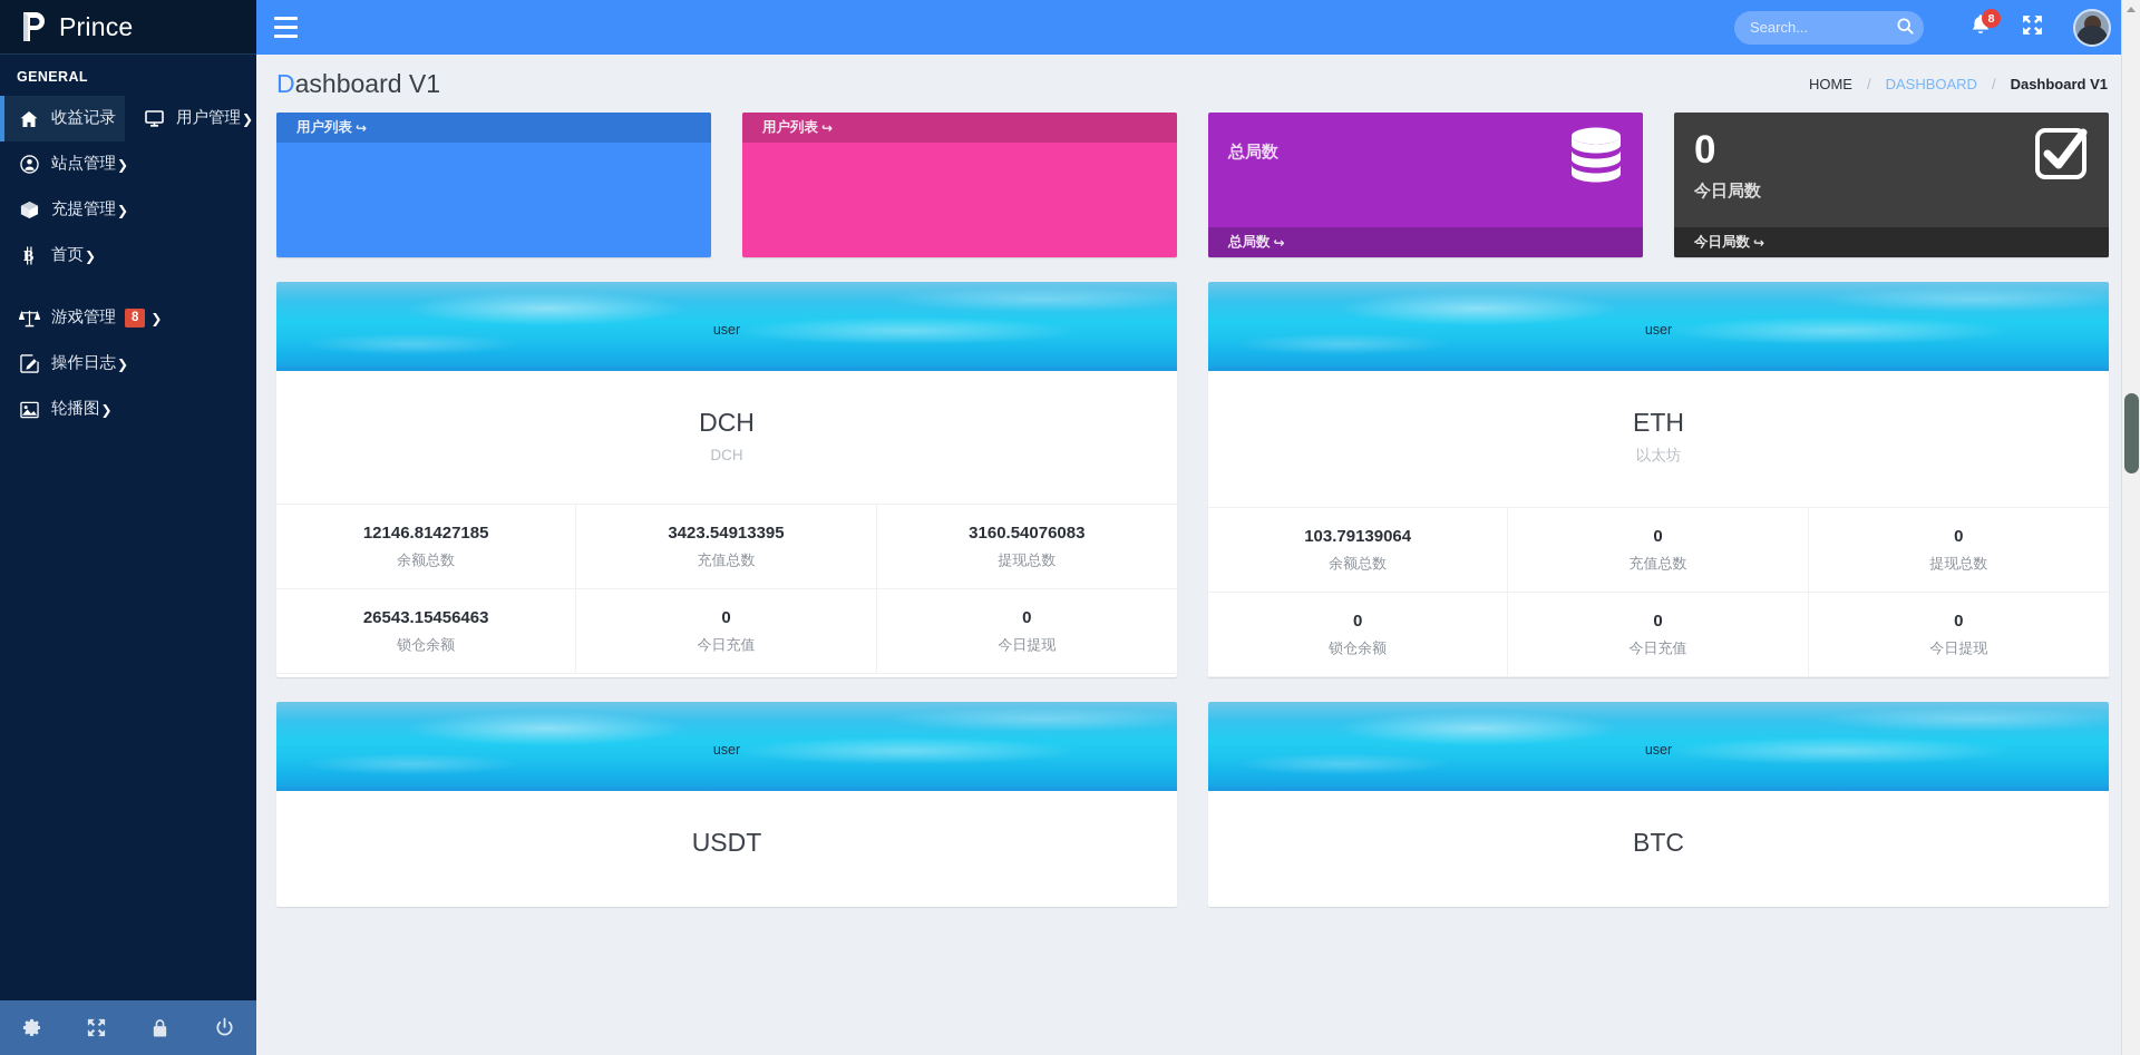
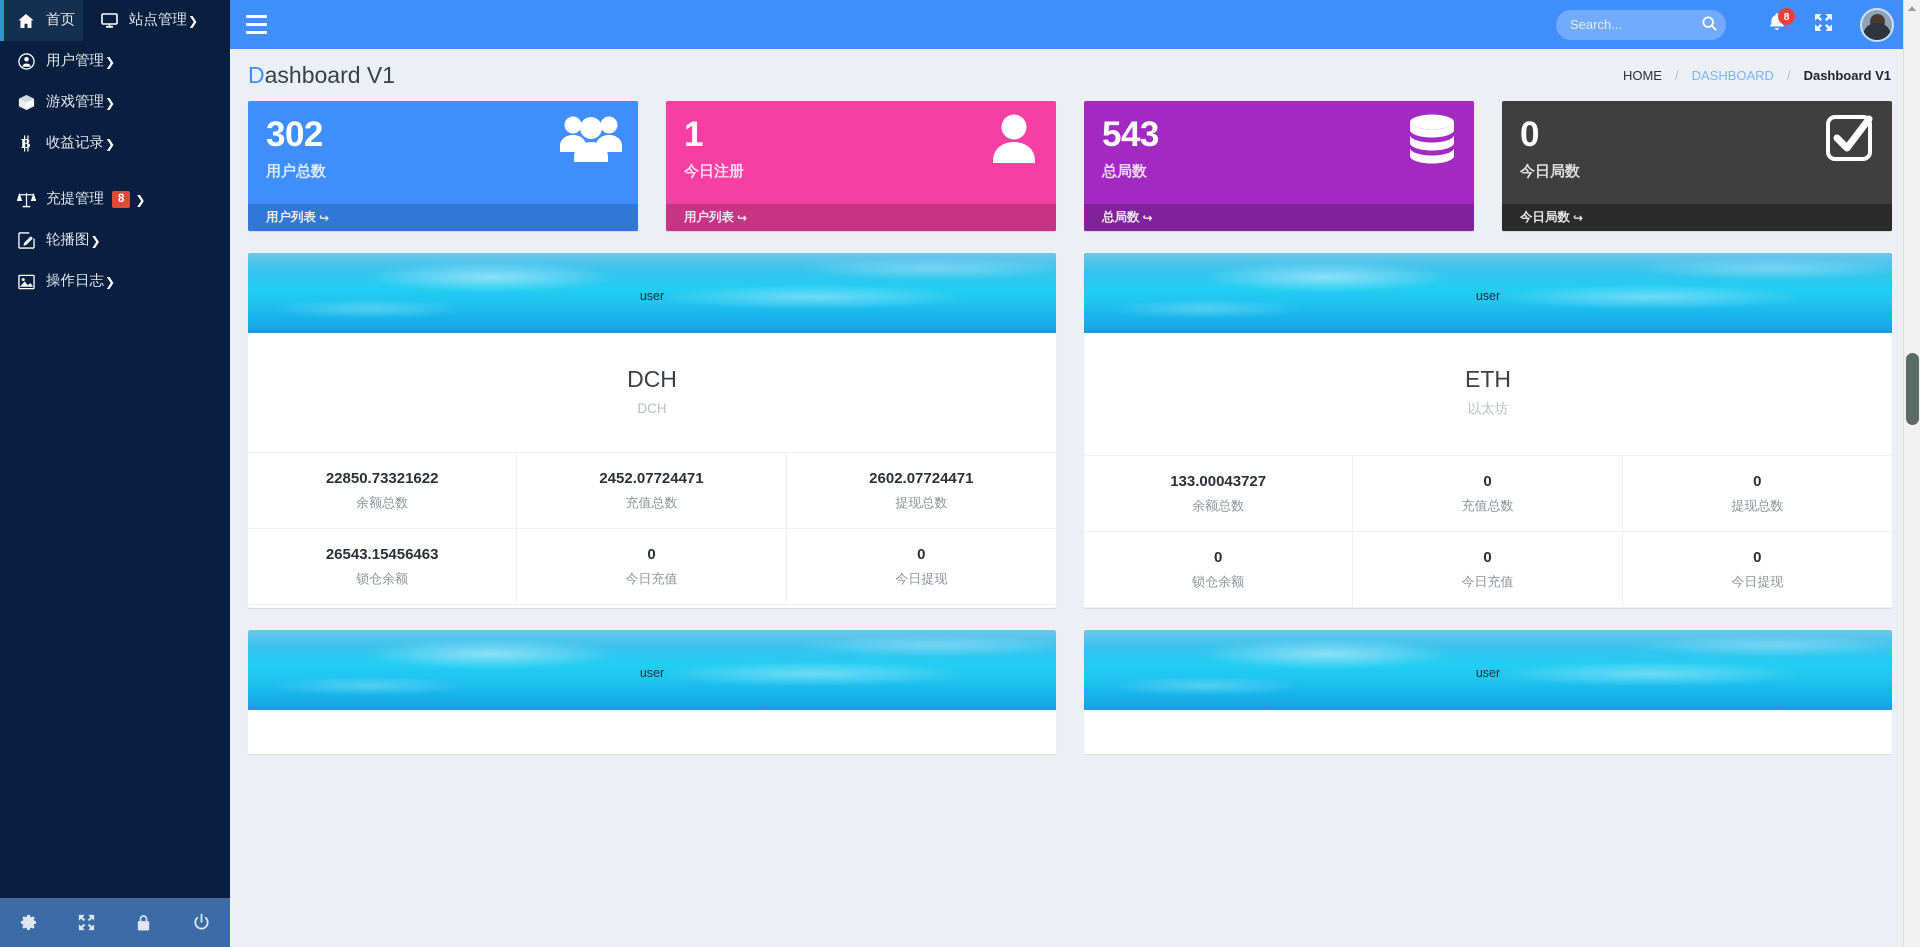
- Prince
- GENERAL
- 收益记录
+ 首页
- 用户管理
+ 站点管理
  ❯
- 站点管理
+ 用户管理
  ❯
- 充提管理
+ 游戏管理
  ❯
  B
- 首页
+ 收益记录
  ❯
- 游戏管理
+ 充提管理
  8
  ❯
- 操作日志
+ 轮播图
  ❯
- 轮播图
+ 操作日志
  ❯
  Search...
  8
  Dashboard V1
  HOME
  /
  DASHBOARD
  /
  Dashboard V1
+ 302
+ 用户总数
  用户列表
  ↪
+ 1
+ 今日注册
  用户列表
  ↪
+ 543
  总局数
  总局数
  ↪
  0
  今日局数
  今日局数
  ↪
  user
  DCH
  DCH
- 12146.81427185
+ 22850.73321622
  余额总数
- 3423.54913395
+ 2452.07724471
  充值总数
- 3160.54076083
+ 2602.07724471
  提现总数
  26543.15456463
  锁仓余额
  0
  今日充值
  0
  今日提现
  user
  ETH
  以太坊
- 103.79139064
+ 133.00043727
  余额总数
  0
  充值总数
  0
  提现总数
  0
  锁仓余额
  0
  今日充值
  0
  今日提现
  user
- USDT
  user
- BTC
